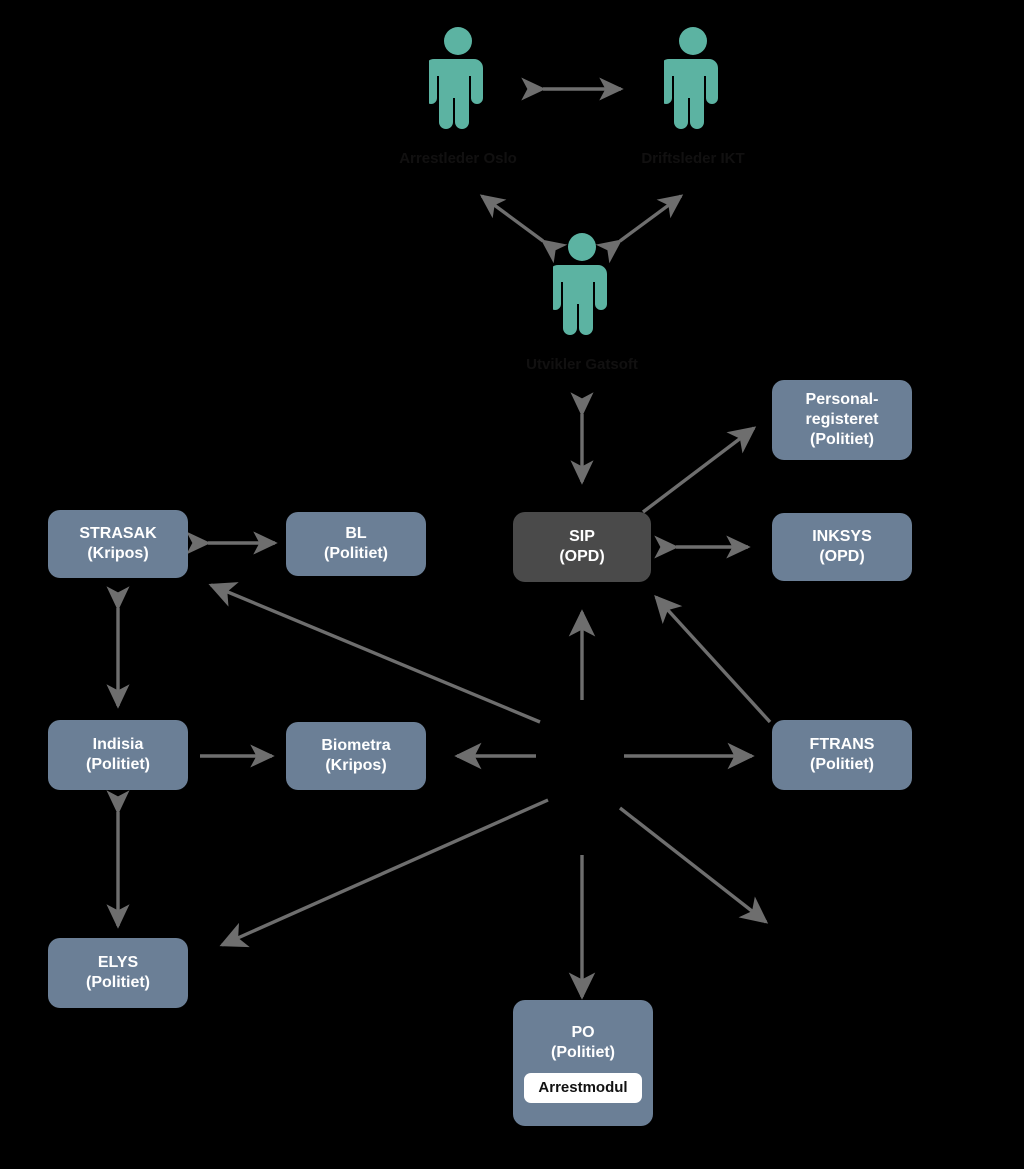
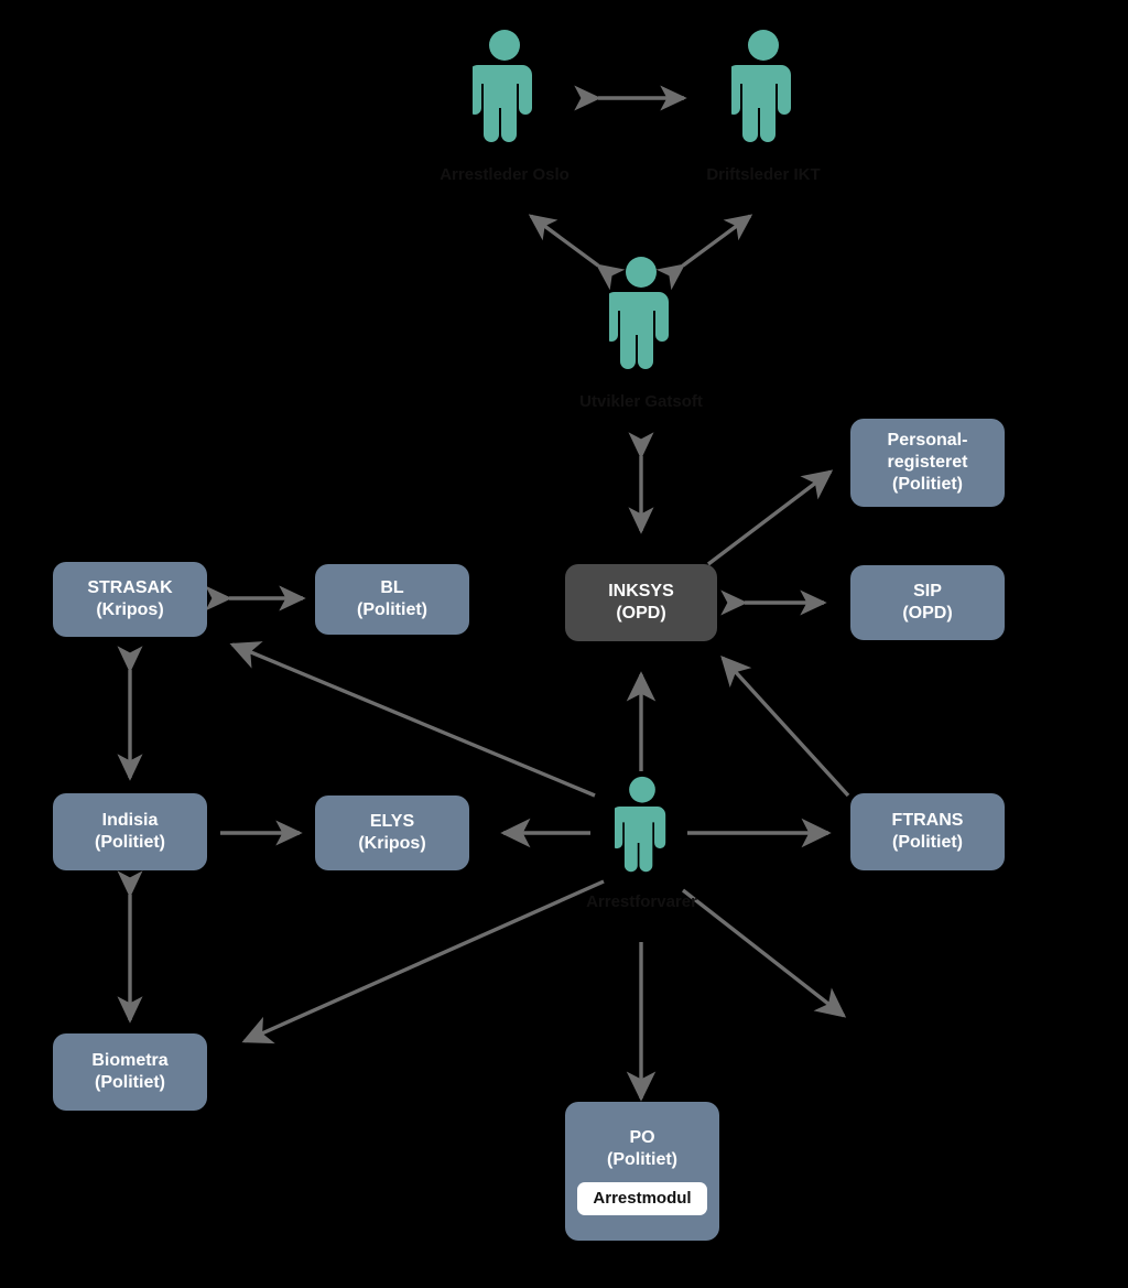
+ Arrestforvarer
  Personal-
  registeret
  (Politiet)
- INKSYS
+ SIP
  (OPD)
- SIP
+ INKSYS
  (OPD)
  STRASAK
  (Kripos)
  BL
  (Politiet)
  Indisia
  (Politiet)
- Biometra
+ ELYS
  (Kripos)
  FTRANS
  (Politiet)
- ELYS
+ Biometra
  (Politiet)
  PO
  (Politiet)
  Arrestmodul
